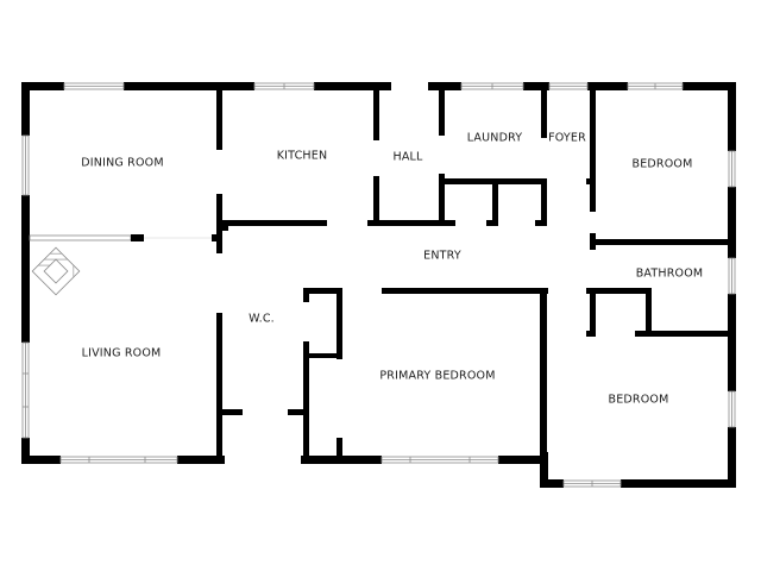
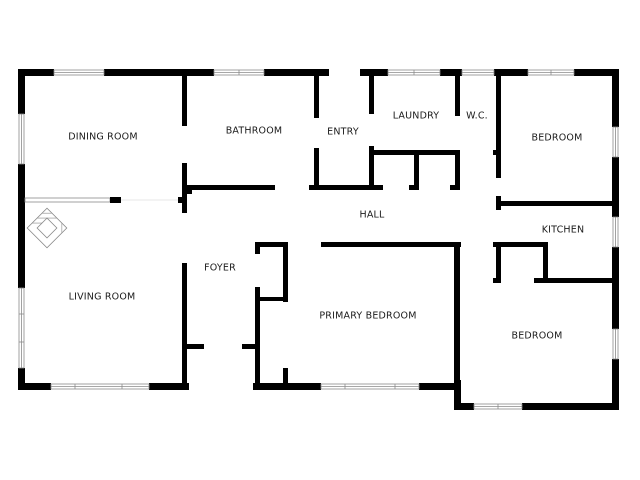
  DINING ROOM
- KITCHEN
+ BATHROOM
- HALL
+ ENTRY
  LAUNDRY
- FOYER
+ W.C.
  BEDROOM
- ENTRY
+ HALL
- BATHROOM
+ KITCHEN
- W.C.
+ FOYER
  LIVING ROOM
  PRIMARY BEDROOM
  BEDROOM
